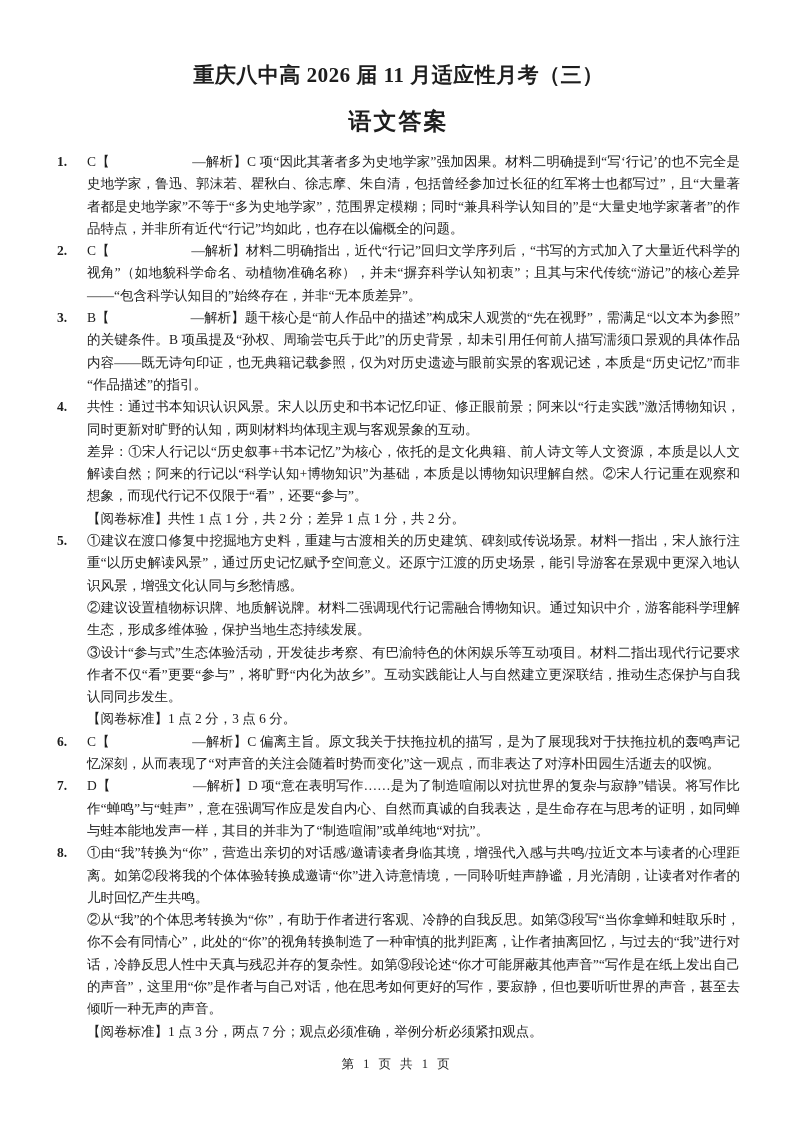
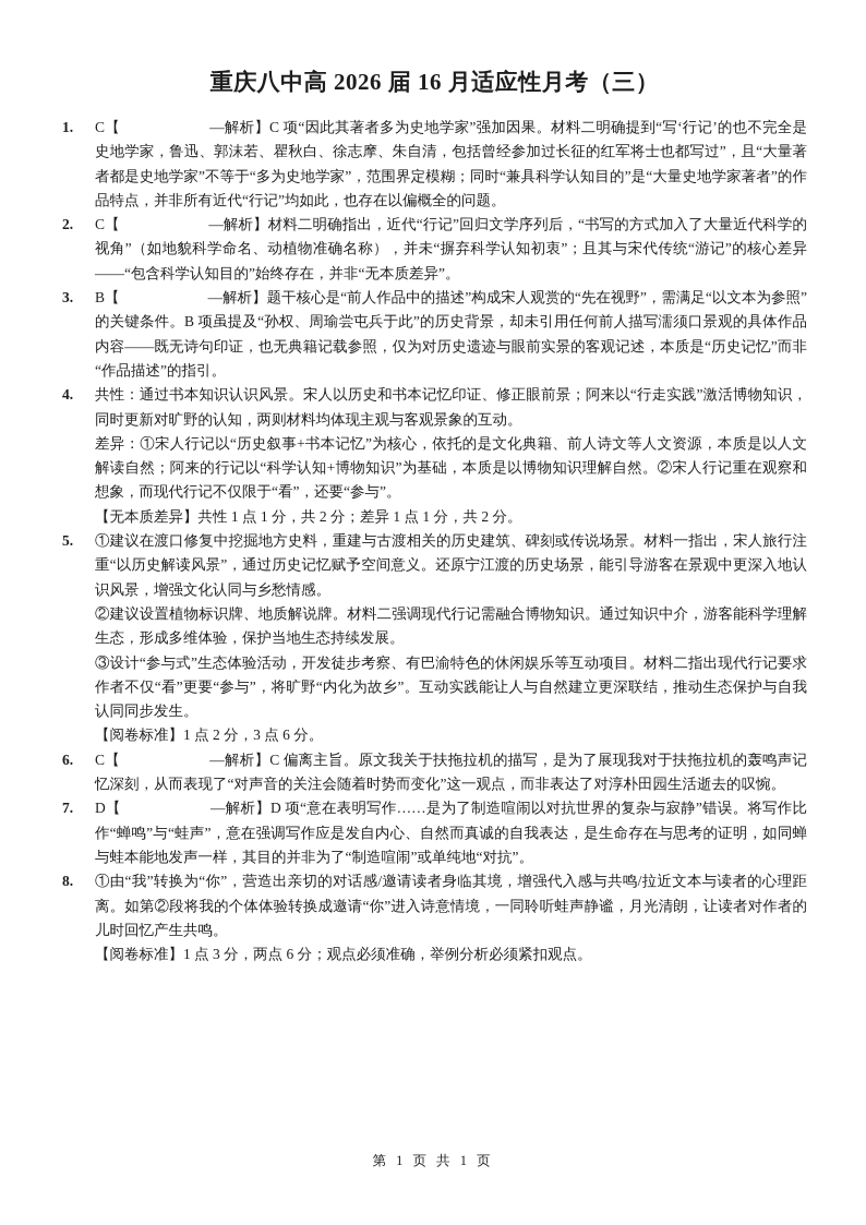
- 重庆八中高 2026 届 11 月适应性月考（三）
+ 重庆八中高 2026 届 16 月适应性月考（三）
- 语文答案
  1.
  C【 —解析】C 项“因此其著者多为史地学家”强加因果。材料二明确提到“写‘行记’的也不完全是史地学家，鲁迅、郭沫若、瞿秋白、徐志摩、朱自清，包括曾经参加过长征的红军将士也都写过”，且“大量著者都是史地学家”不等于“多为史地学家”，范围界定模糊；同时“兼具科学认知目的”是“大量史地学家著者”的作品特点，并非所有近代“行记”均如此，也存在以偏概全的问题。
  2.
  C【 —解析】材料二明确指出，近代“行记”回归文学序列后，“书写的方式加入了大量近代科学的视角”（如地貌科学命名、动植物准确名称），并未“摒弃科学认知初衷”；且其与宋代传统“游记”的核心差异——“包含科学认知目的”始终存在，并非“无本质差异”。
  3.
  B【 —解析】题干核心是“前人作品中的描述”构成宋人观赏的“先在视野”，需满足“以文本为参照”的关键条件。B 项虽提及“孙权、周瑜尝屯兵于此”的历史背景，却未引用任何前人描写濡须口景观的具体作品内容——既无诗句印证，也无典籍记载参照，仅为对历史遗迹与眼前实景的客观记述，本质是“历史记忆”而非“作品描述”的指引。
  4.
  共性：通过书本知识认识风景。宋人以历史和书本记忆印证、修正眼前景；阿来以“行走实践”激活博物知识，同时更新对旷野的认知，两则材料均体现主观与客观景象的互动。
  差异：①宋人行记以“历史叙事+书本记忆”为核心，依托的是文化典籍、前人诗文等人文资源，本质是以人文解读自然；阿来的行记以“科学认知+博物知识”为基础，本质是以博物知识理解自然。②宋人行记重在观察和想象，而现代行记不仅限于“看”，还要“参与”。
- 【阅卷标准】共性 1 点 1 分，共 2 分；差异 1 点 1 分，共 2 分。
+ 【无本质差异】共性 1 点 1 分，共 2 分；差异 1 点 1 分，共 2 分。
  5.
  ①建议在渡口修复中挖掘地方史料，重建与古渡相关的历史建筑、碑刻或传说场景。材料一指出，宋人旅行注重“以历史解读风景”，通过历史记忆赋予空间意义。还原宁江渡的历史场景，能引导游客在景观中更深入地认识风景，增强文化认同与乡愁情感。
  ②建议设置植物标识牌、地质解说牌。材料二强调现代行记需融合博物知识。通过知识中介，游客能科学理解生态，形成多维体验，保护当地生态持续发展。
  ③设计“参与式”生态体验活动，开发徒步考察、有巴渝特色的休闲娱乐等互动项目。材料二指出现代行记要求作者不仅“看”更要“参与”，将旷野“内化为故乡”。互动实践能让人与自然建立更深联结，推动生态保护与自我认同同步发生。
  【阅卷标准】1 点 2 分，3 点 6 分。
  6.
  C【 —解析】C 偏离主旨。原文我关于扶拖拉机的描写，是为了展现我对于扶拖拉机的轰鸣声记忆深刻，从而表现了“对声音的关注会随着时势而变化”这一观点，而非表达了对淳朴田园生活逝去的叹惋。
  7.
  D【 —解析】D 项“意在表明写作……是为了制造喧闹以对抗世界的复杂与寂静”错误。将写作比作“蝉鸣”与“蛙声”，意在强调写作应是发自内心、自然而真诚的自我表达，是生命存在与思考的证明，如同蝉与蛙本能地发声一样，其目的并非为了“制造喧闹”或单纯地“对抗”。
  8.
  ①由“我”转换为“你”，营造出亲切的对话感/邀请读者身临其境，增强代入感与共鸣/拉近文本与读者的心理距离。如第②段将我的个体体验转换成邀请“你”进入诗意情境，一同聆听蛙声静谧，月光清朗，让读者对作者的儿时回忆产生共鸣。
- ②从“我”的个体思考转换为“你”，有助于作者进行客观、冷静的自我反思。如第③段写“当你拿蝉和蛙取乐时，你不会有同情心”，此处的“你”的视角转换制造了一种审慎的批判距离，让作者抽离回忆，与过去的“我”进行对话，冷静反思人性中天真与残忍并存的复杂性。如第⑨段论述“你才可能屏蔽其他声音”“写作是在纸上发出自己的声音”，这里用“你”是作者与自己对话，他在思考如何更好的写作，要寂静，但也要听听世界的声音，甚至去倾听一种无声的声音。
- 【阅卷标准】1 点 3 分，两点 7 分；观点必须准确，举例分析必须紧扣观点。
+ 【阅卷标准】1 点 3 分，两点 6 分；观点必须准确，举例分析必须紧扣观点。
  第 1 页 共 1 页
